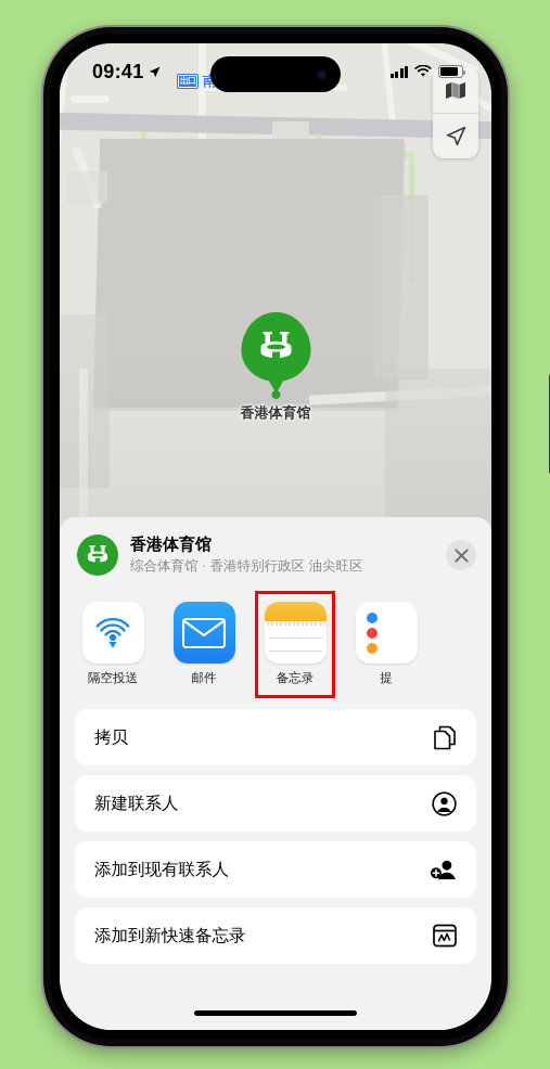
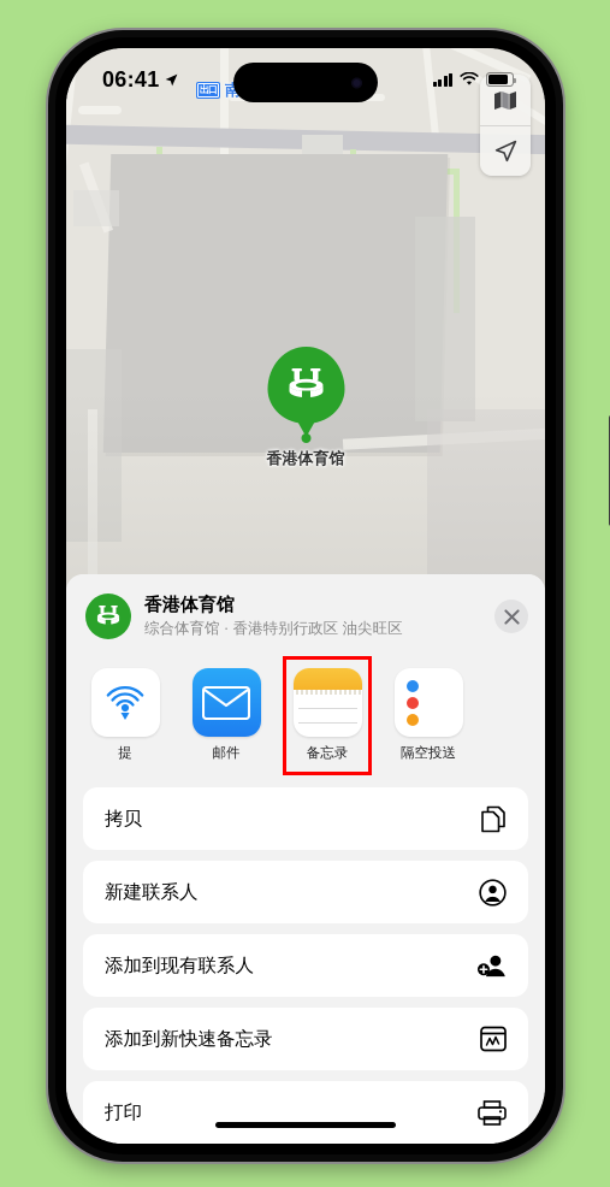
  出口
  香港体育馆
- 09:41
+ 06:41
  香港体育馆
  综合体育馆 · 香港特别行政区 油尖旺区
- 隔空投送
+ 提
  邮件
  备忘录
- 提
+ 隔空投送
  拷贝
  新建联系人
  添加到现有联系人
  添加到新快速备忘录
+ 打印
